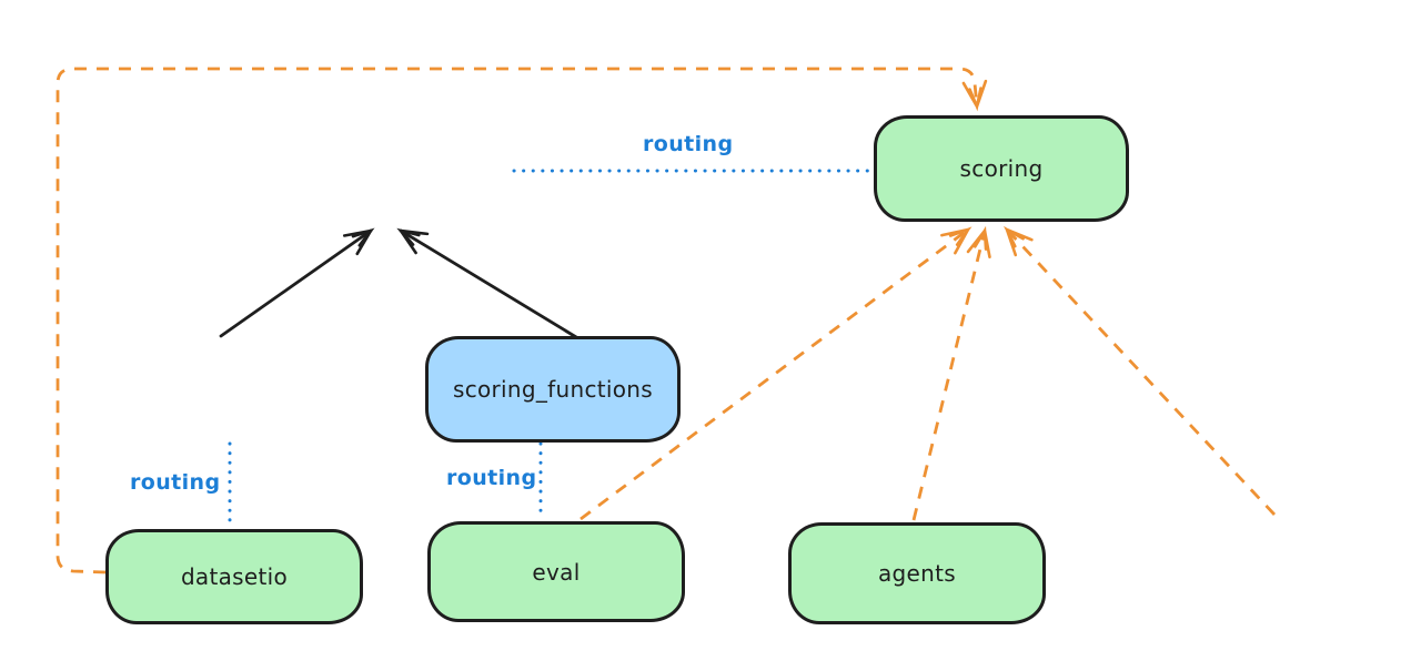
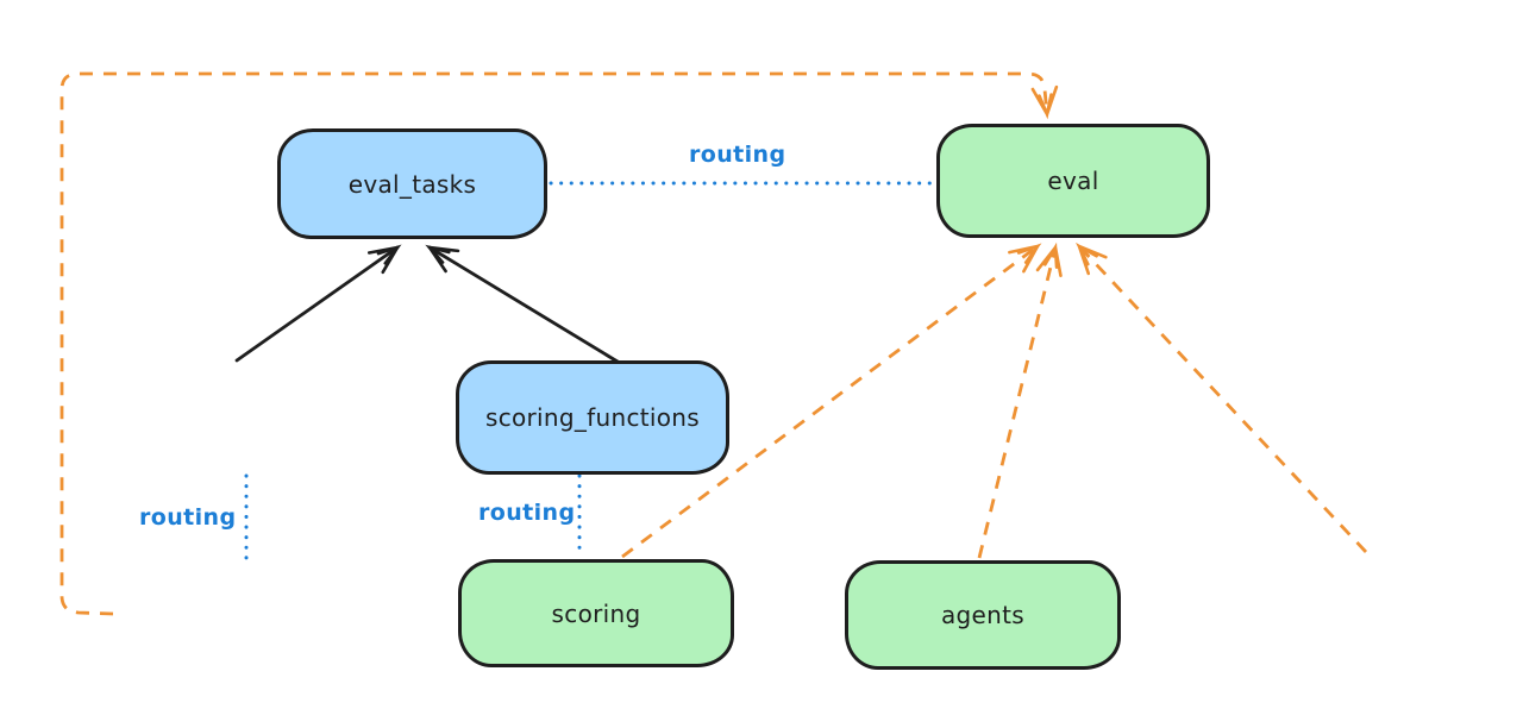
+ eval_tasks
- scoring
+ eval
  scoring_functions
- datasetio
- eval
+ scoring
  agents
  routing
  routing
  routing
